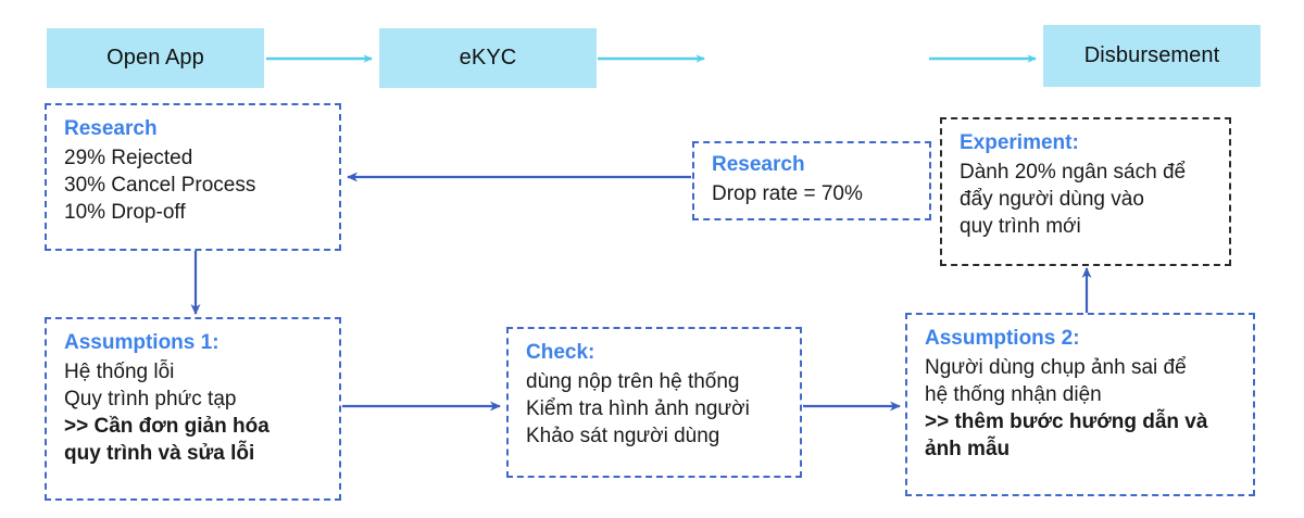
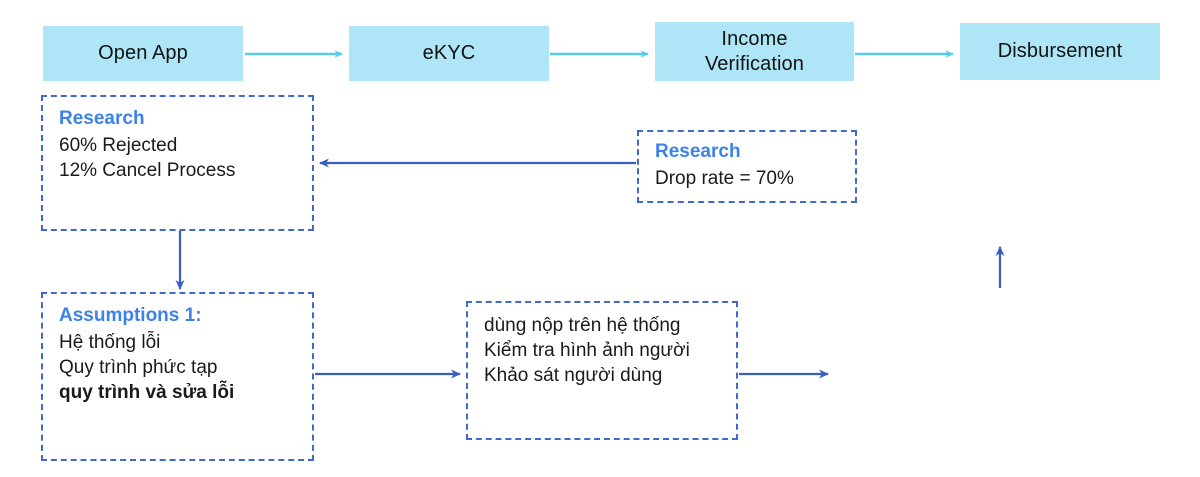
  Open App
  eKYC
+ Income
+ Verification
  Disbursement
  Research
- 29% Rejected
+ 60% Rejected
- 30% Cancel Process
+ 12% Cancel Process
- 10% Drop-off
  Research
  Drop rate = 70%
- Experiment:
- Dành 20% ngân sách để
- đẩy người dùng vào
- quy trình mới
  Assumptions 1:
  Hệ thống lỗi
  Quy trình phức tạp
- >> Cần đơn giản hóa
  quy trình và sửa lỗi
- Check:
  dùng nộp trên hệ thống
  Kiểm tra hình ảnh người
  Khảo sát người dùng
- Assumptions 2:
- Người dùng chụp ảnh sai để
- hệ thống nhận diện
- >> thêm bước hướng dẫn và
- ảnh mẫu
